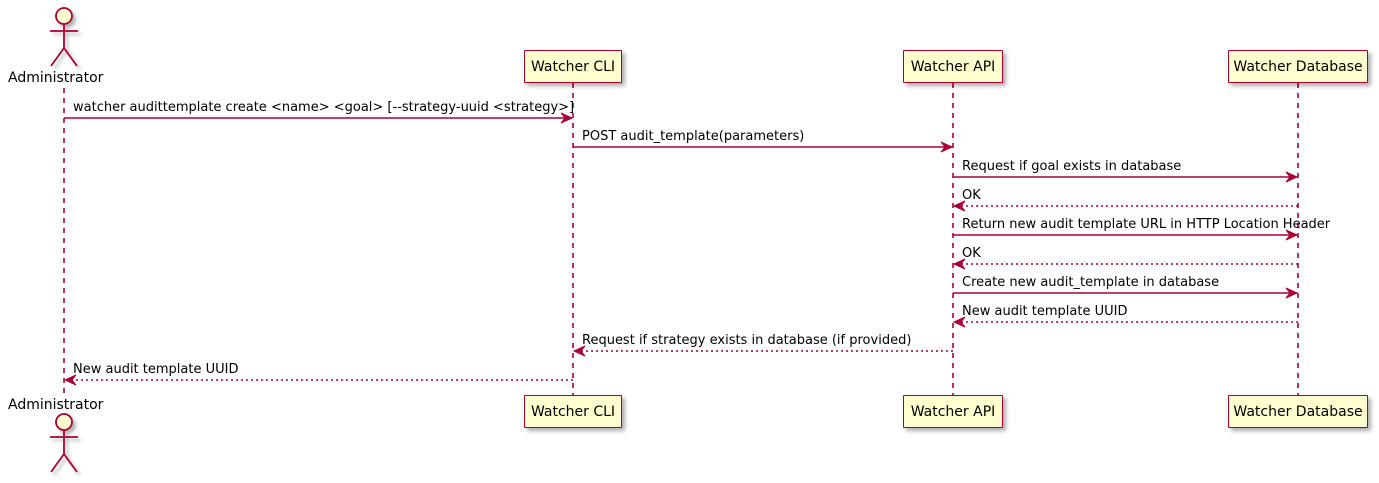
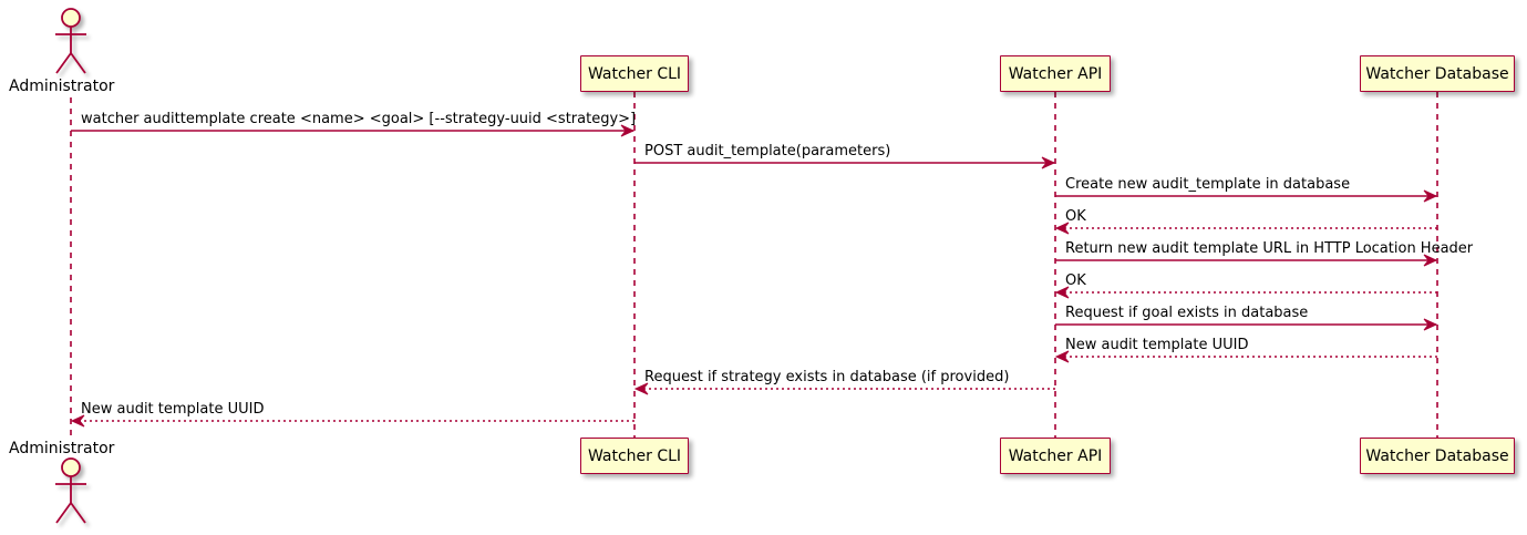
  Watcher CLI
  Watcher API
  Watcher Database
  Watcher CLI
  Watcher API
  Watcher Database
  Administrator
  Administrator
  watcher audittemplate create <name> <goal> [--strategy-uuid <strategy>]
  POST audit_template(parameters)
- Request if goal exists in database
+ Create new audit_template in database
  OK
  Return new audit template URL in HTTP Location Header
  OK
- Create new audit_template in database
+ Request if goal exists in database
  New audit template UUID
  Request if strategy exists in database (if provided)
  New audit template UUID
